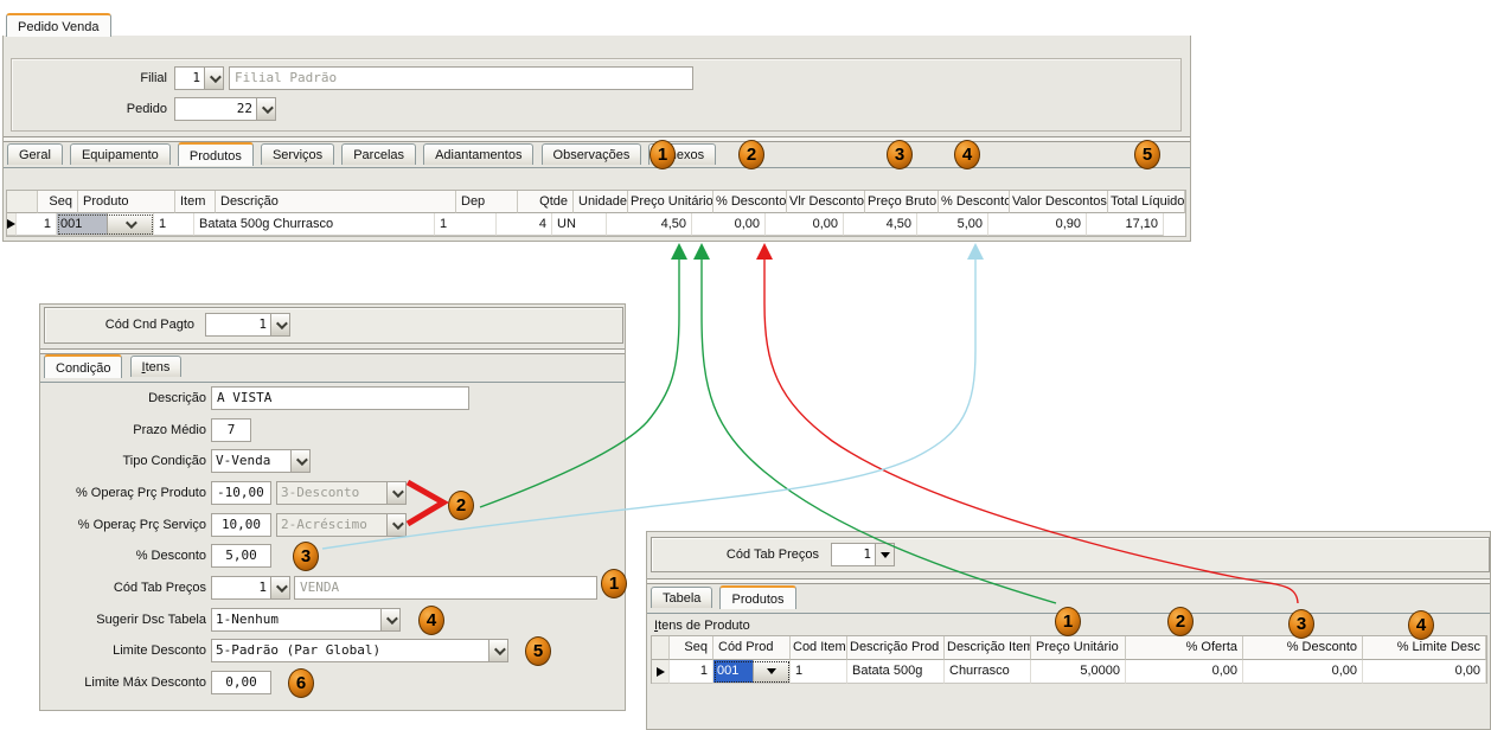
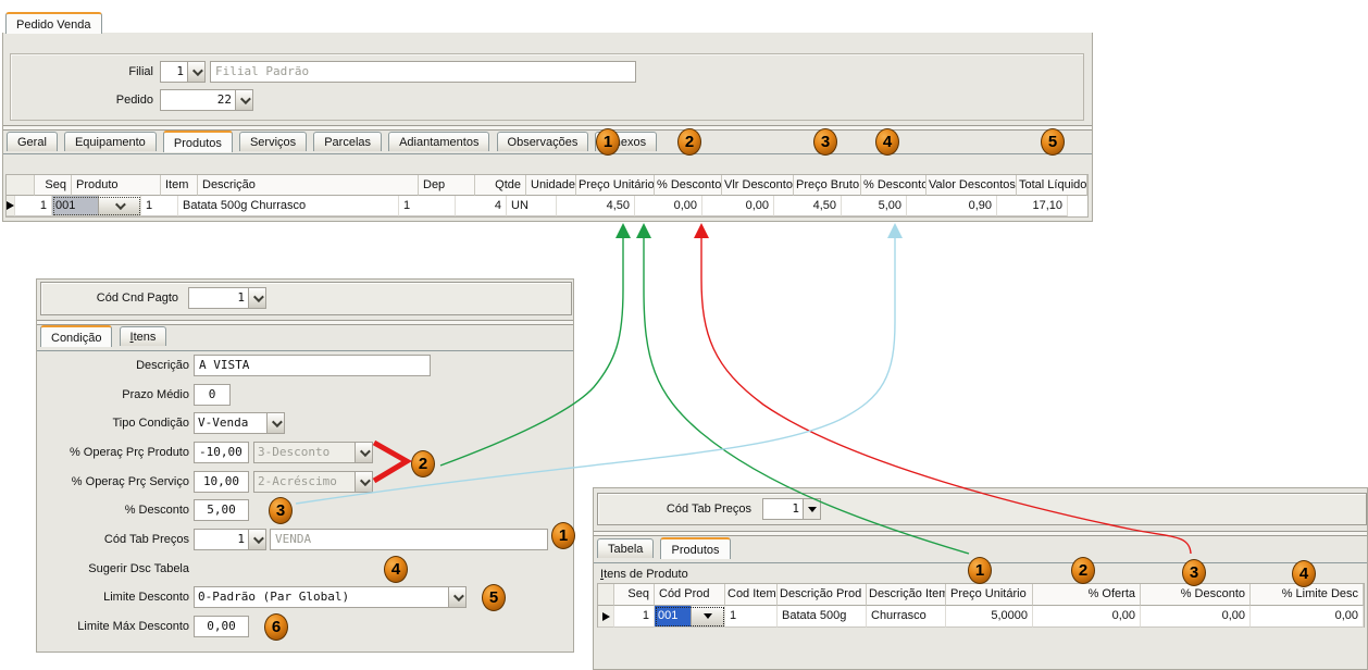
  Pedido Venda
  Filial
  1
  Filial Padrão
  Pedido
  22
  Geral Equipamento Produtos Serviços Parcelas Adiantamentos Observações exos
  1
  2
  3
  4
  5
  Seq
  Produto
  Item
  Descrição
  Dep
  Qtde
  Unidade
  Preço Unitário
  % Desconto
  Vlr Desconto
  Preço Bruto
  % Desconto
  Valor Descontos
  Total Líquido
  1
  001
  1
  Batata 500g Churrasco
  1
  4
  UN
  4,50
  0,00
  0,00
  4,50
  5,00
  0,90
  17,10
  Cód Cnd Pagto
  1
  Condição Itens
  Descrição
  A VISTA
  Prazo Médio
- 7
+ 0
  Tipo Condição
  V-Venda
  % Operaç Prç Produto
  -10,00
  3-Desconto
  % Operaç Prç Serviço
  10,00
  2-Acréscimo
  2
  % Desconto
  5,00
  3
  Cód Tab Preços
  1
  VENDA
  1
  Sugerir Dsc Tabela
- 1-Nenhum
  4
  Limite Desconto
- 5-Padrão (Par Global)
+ 0-Padrão (Par Global)
  5
  Limite Máx Desconto
  0,00
  6
  Cód Tab Preços
  1
  Tabela Produtos
  Itens de Produto
  1
  2
  3
  4
  Seq
  Cód Prod
  Cod Item
  Descrição Prod
  Descrição Item
  Preço Unitário
  % Oferta
  % Desconto
  % Limite Desc
  1
  001
  1
  Batata 500g
  Churrasco
  5,0000
  0,00
  0,00
  0,00
